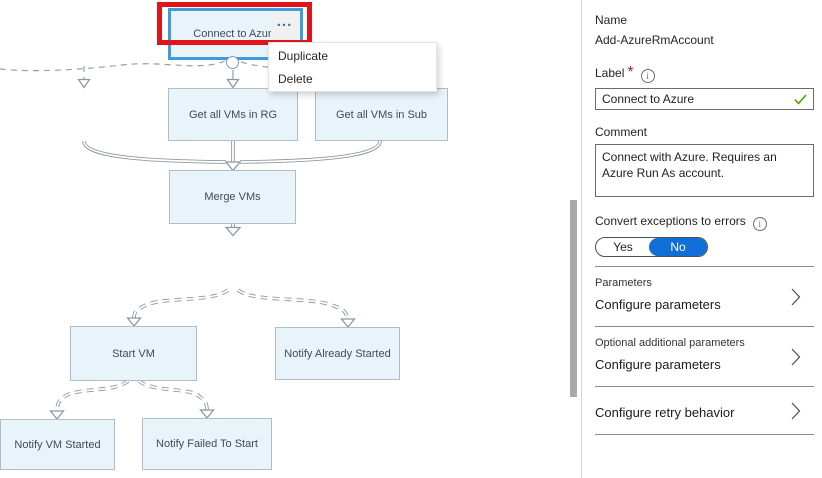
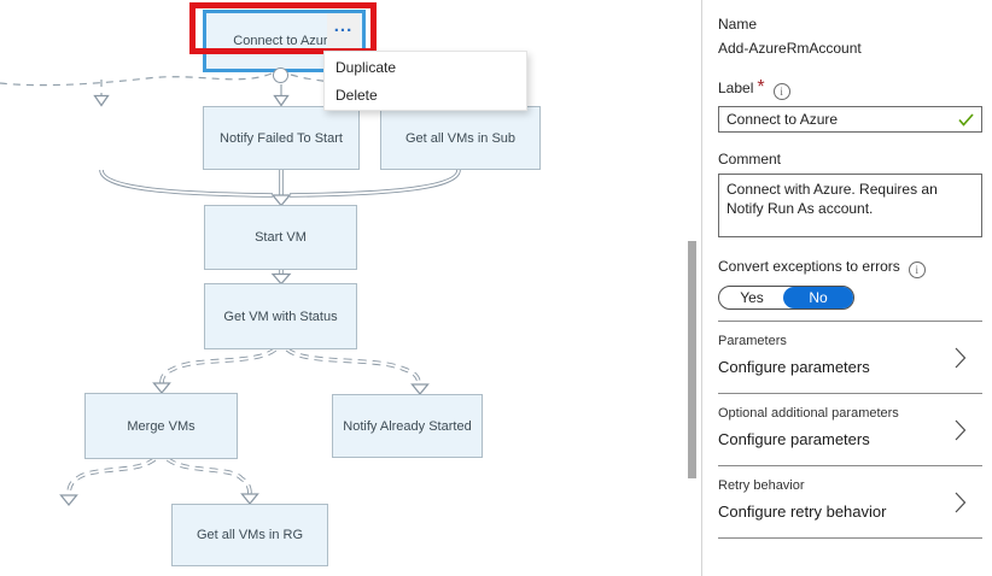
  Connect to Azur
- Get all VMs in RG
+ Notify Failed To Start
  Get all VMs in Sub
- Merge VMs
+ Start VM
+ Get VM with Status
- Start VM
+ Merge VMs
  Notify Already Started
- Notify VM Started
- Notify Failed To Start
+ Get all VMs in RG
  ...
  Duplicate
  Delete
  Name
  Add-AzureRmAccount
  Label * i
  Connect to Azure
  Comment
- Connect with Azure. Requires an Azure Run As account.
+ Connect with Azure. Requires an Notify Run As account.
  Convert exceptions to errors i
  Yes
  No
  Parameters
  Configure parameters
  Optional additional parameters
  Configure parameters
+ Retry behavior
  Configure retry behavior
